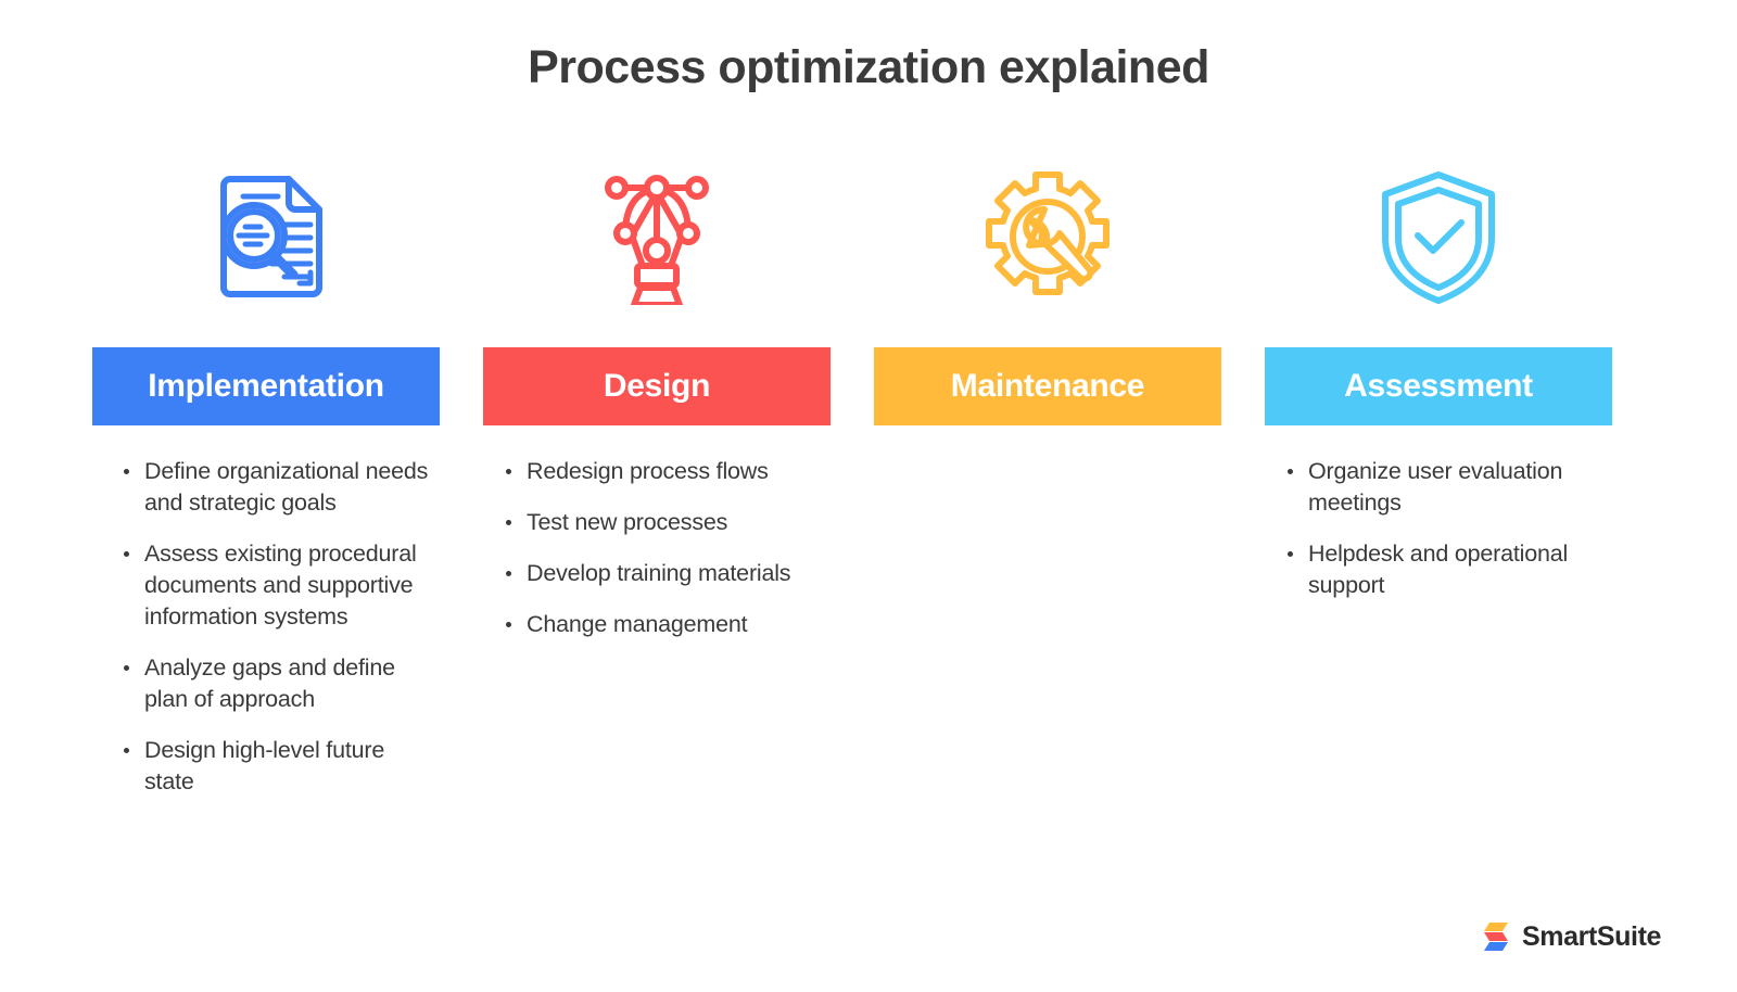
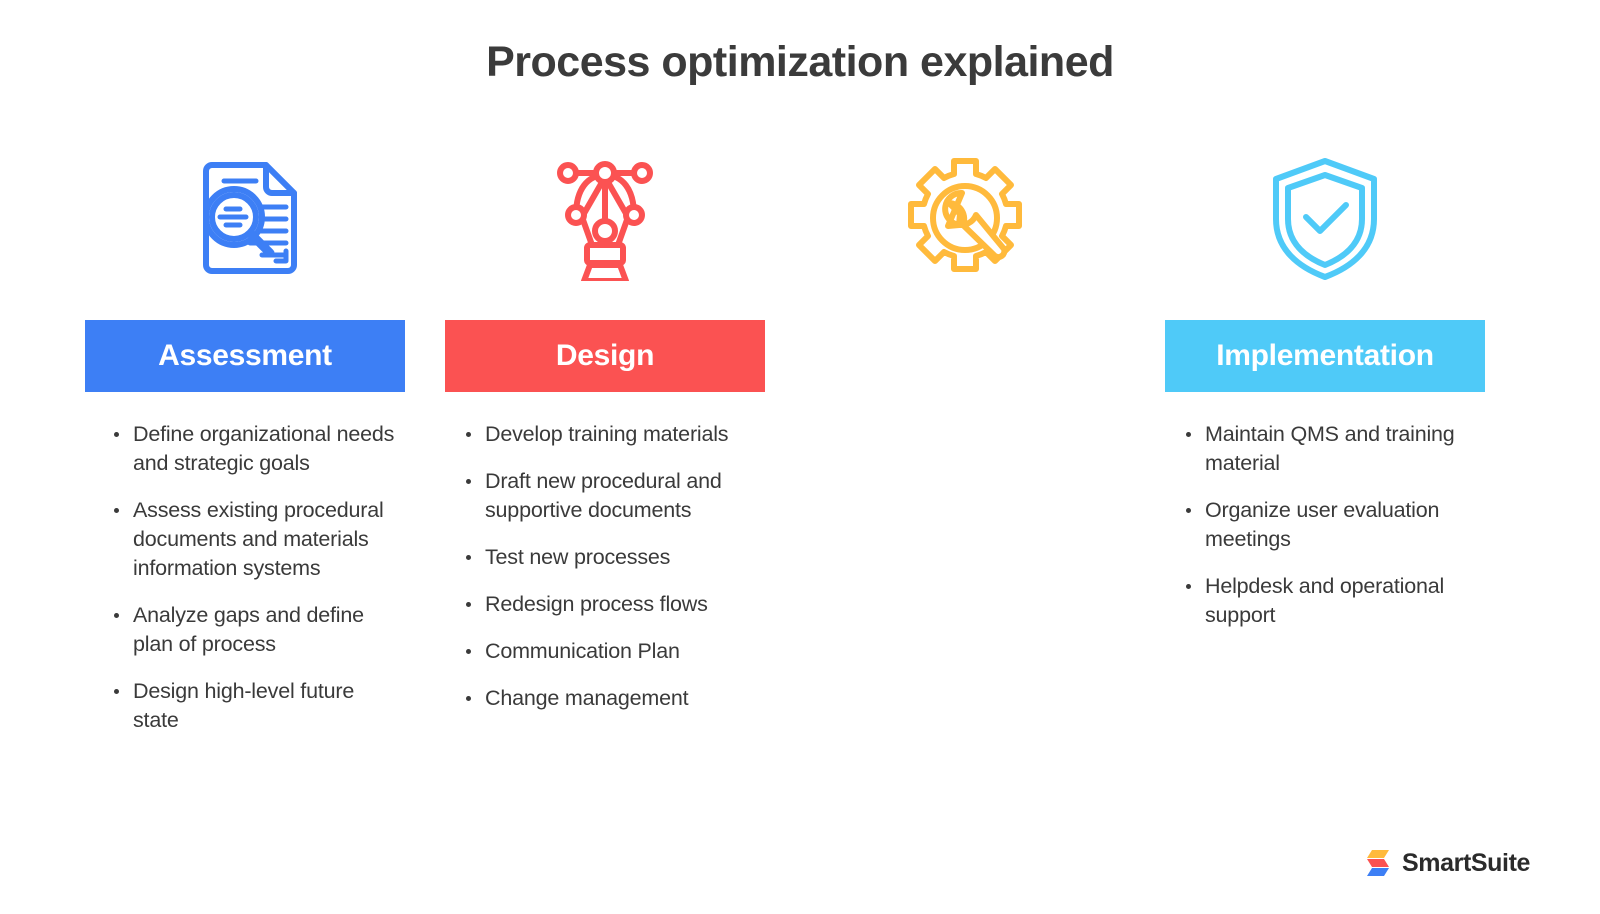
  Process optimization explained
- Implementation
+ Assessment
  Define organizational needs and strategic goals
- Assess existing procedural documents and supportive information systems
+ Assess existing procedural documents and materials information systems
- Analyze gaps and define plan of approach
+ Analyze gaps and define plan of process
  Design high-level future state
  Design
- Redesign process flows
+ Develop training materials
+ Draft new procedural and supportive documents
  Test new processes
- Develop training materials
+ Redesign process flows
+ Communication Plan
  Change management
- Maintenance
- Assessment
+ Implementation
+ Maintain QMS and training material
  Organize user evaluation meetings
  Helpdesk and operational support
  SmartSuite
